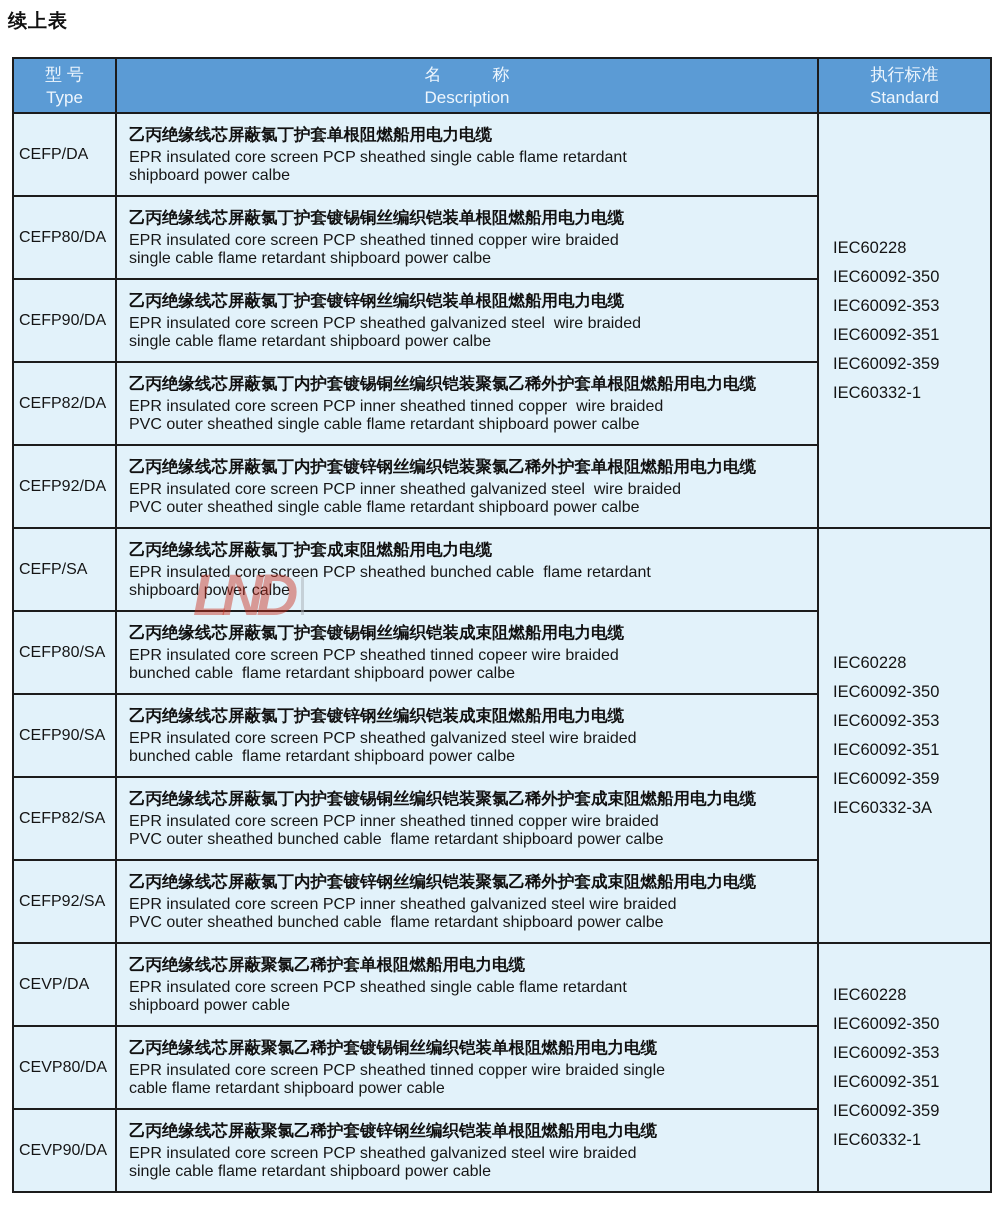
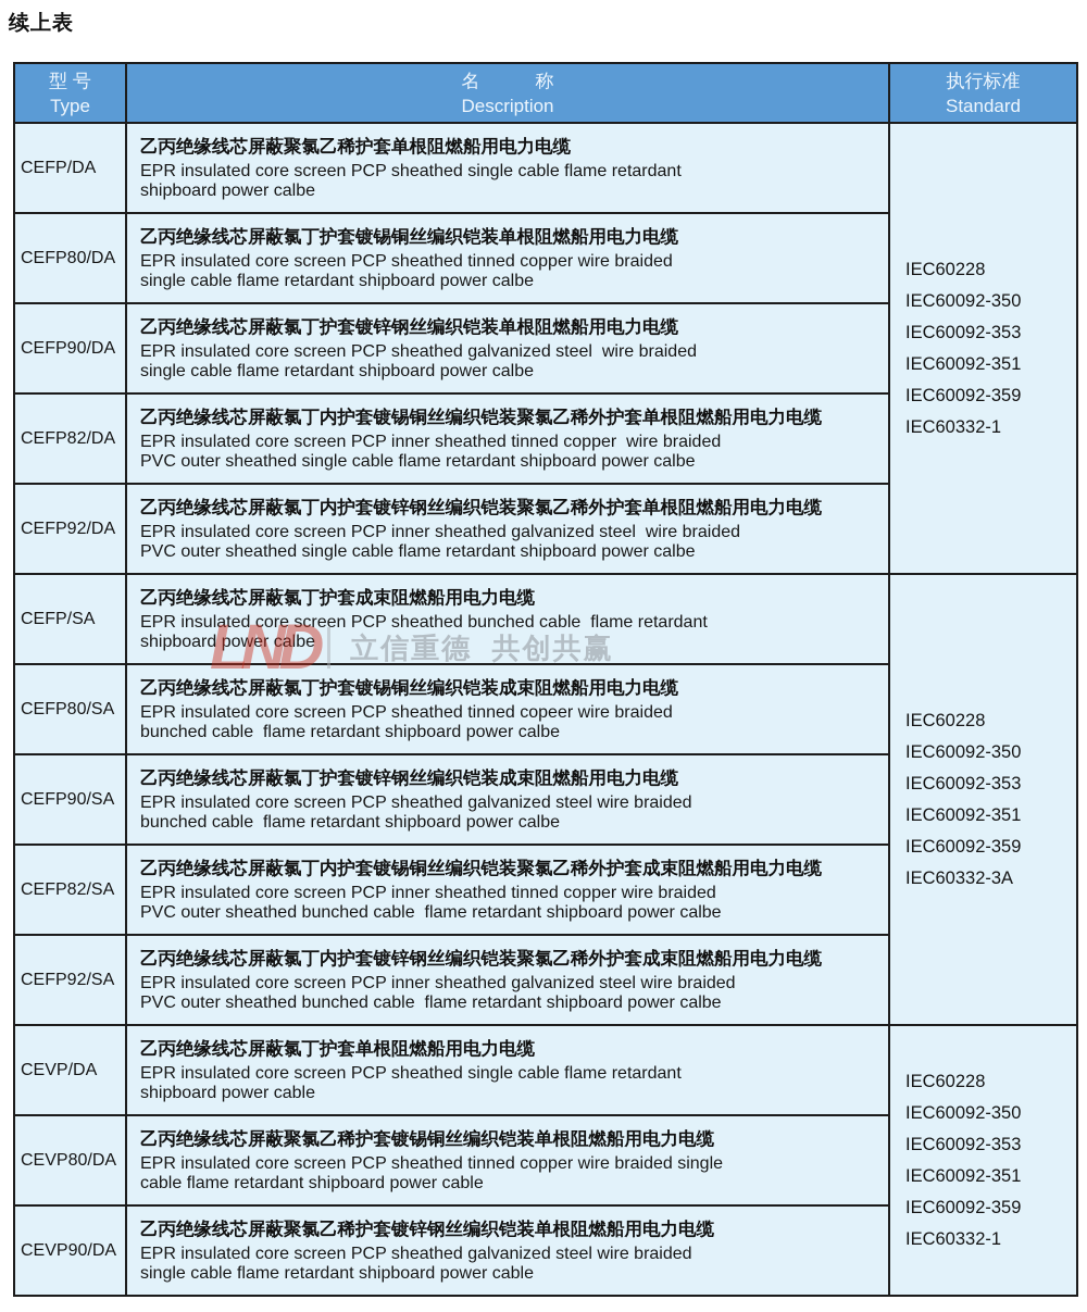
  续上表
  型 号 Type	名 称 Description	执行标准 Standard
- CEFP/DA	乙丙绝缘线芯屏蔽氯丁护套单根阻燃船用电力电缆EPR insulated core screen PCP sheathed single cable flame retardant shipboard power calbe	IEC60228 IEC60092-350 IEC60092-353 IEC60092-351 IEC60092-359 IEC60332-1
+ CEFP/DA	乙丙绝缘线芯屏蔽聚氯乙稀护套单根阻燃船用电力电缆EPR insulated core screen PCP sheathed single cable flame retardant shipboard power calbe	IEC60228 IEC60092-350 IEC60092-353 IEC60092-351 IEC60092-359 IEC60332-1
  CEFP80/DA	乙丙绝缘线芯屏蔽氯丁护套镀锡铜丝编织铠装单根阻燃船用电力电缆EPR insulated core screen PCP sheathed tinned copper wire braided single cable flame retardant shipboard power calbe
  CEFP90/DA	乙丙绝缘线芯屏蔽氯丁护套镀锌钢丝编织铠装单根阻燃船用电力电缆EPR insulated core screen PCP sheathed galvanized steel wire braided single cable flame retardant shipboard power calbe
  CEFP82/DA	乙丙绝缘线芯屏蔽氯丁内护套镀锡铜丝编织铠装聚氯乙稀外护套单根阻燃船用电力电缆EPR insulated core screen PCP inner sheathed tinned copper wire braided PVC outer sheathed single cable flame retardant shipboard power calbe
  CEFP92/DA	乙丙绝缘线芯屏蔽氯丁内护套镀锌钢丝编织铠装聚氯乙稀外护套单根阻燃船用电力电缆EPR insulated core screen PCP inner sheathed galvanized steel wire braided PVC outer sheathed single cable flame retardant shipboard power calbe
  CEFP/SA	乙丙绝缘线芯屏蔽氯丁护套成束阻燃船用电力电缆EPR insulated core screen PCP sheathed bunched cable flame retardant shipboard power calbe	IEC60228 IEC60092-350 IEC60092-353 IEC60092-351 IEC60092-359 IEC60332-3A
  CEFP80/SA	乙丙绝缘线芯屏蔽氯丁护套镀锡铜丝编织铠装成束阻燃船用电力电缆EPR insulated core screen PCP sheathed tinned copeer wire braided bunched cable flame retardant shipboard power calbe
  CEFP90/SA	乙丙绝缘线芯屏蔽氯丁护套镀锌钢丝编织铠装成束阻燃船用电力电缆EPR insulated core screen PCP sheathed galvanized steel wire braided bunched cable flame retardant shipboard power calbe
  CEFP82/SA	乙丙绝缘线芯屏蔽氯丁内护套镀锡铜丝编织铠装聚氯乙稀外护套成束阻燃船用电力电缆EPR insulated core screen PCP inner sheathed tinned copper wire braided PVC outer sheathed bunched cable flame retardant shipboard power calbe
  CEFP92/SA	乙丙绝缘线芯屏蔽氯丁内护套镀锌钢丝编织铠装聚氯乙稀外护套成束阻燃船用电力电缆EPR insulated core screen PCP inner sheathed galvanized steel wire braided PVC outer sheathed bunched cable flame retardant shipboard power calbe
- CEVP/DA	乙丙绝缘线芯屏蔽聚氯乙稀护套单根阻燃船用电力电缆EPR insulated core screen PCP sheathed single cable flame retardant shipboard power cable	IEC60228 IEC60092-350 IEC60092-353 IEC60092-351 IEC60092-359 IEC60332-1
+ CEVP/DA	乙丙绝缘线芯屏蔽氯丁护套单根阻燃船用电力电缆EPR insulated core screen PCP sheathed single cable flame retardant shipboard power cable	IEC60228 IEC60092-350 IEC60092-353 IEC60092-351 IEC60092-359 IEC60332-1
  CEVP80/DA	乙丙绝缘线芯屏蔽聚氯乙稀护套镀锡铜丝编织铠装单根阻燃船用电力电缆EPR insulated core screen PCP sheathed tinned copper wire braided single cable flame retardant shipboard power cable
  CEVP90/DA	乙丙绝缘线芯屏蔽聚氯乙稀护套镀锌钢丝编织铠装单根阻燃船用电力电缆EPR insulated core screen PCP sheathed galvanized steel wire braided single cable flame retardant shipboard power cable
  LND
+ 立信重德 共创共赢
